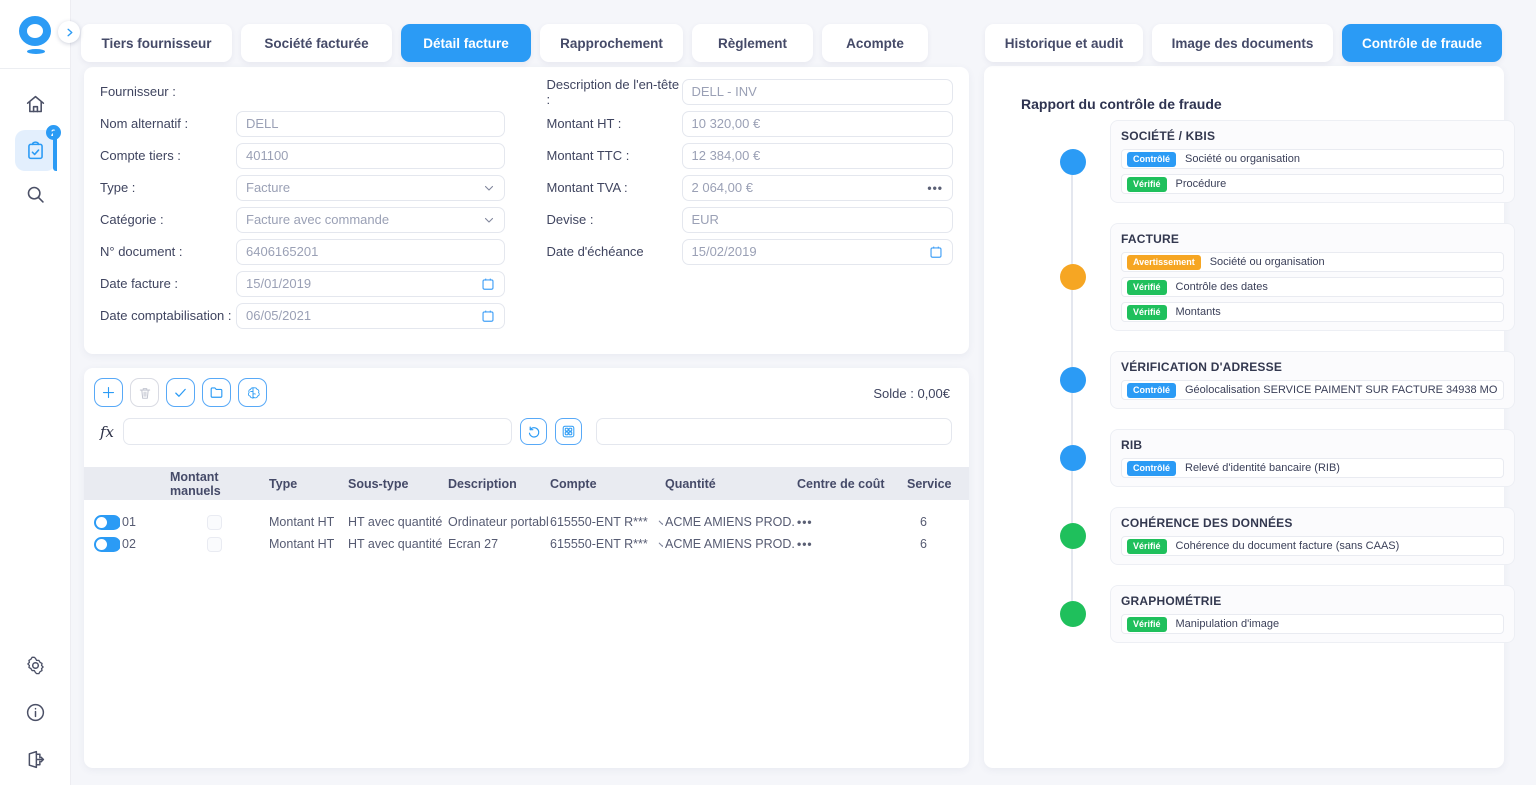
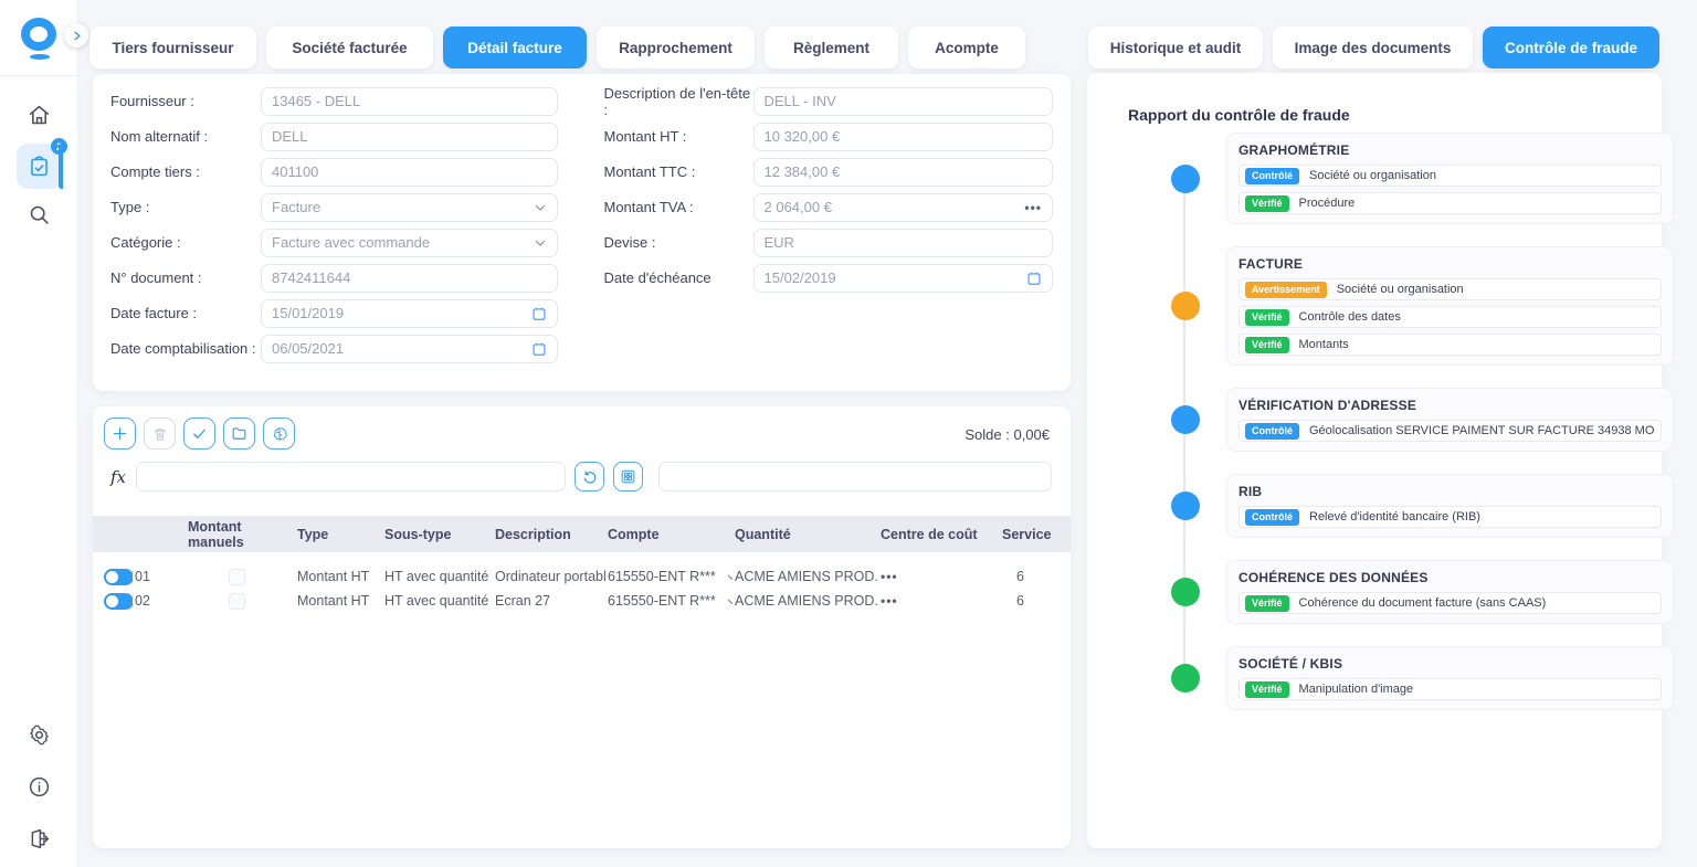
  Tiers fournisseur
  Société facturée
  Détail facture
  Rapprochement
  Règlement
  Acompte
  Historique et audit
  Image des documents
  Contrôle de fraude
  Fournisseur :
+ 13465 - DELL
  Nom alternatif :
  DELL
  Compte tiers :
  401100
  Type :
  Facture
  Catégorie :
  Facture avec commande
  N° document :
- 6406165201
+ 8742411644
  Date facture :
  15/01/2019
  Date comptabilisation :
  06/05/2021
  Description de l'en-tête :
  DELL - INV
  Montant HT :
  10 320,00 €
  Montant TTC :
  12 384,00 €
  Montant TVA :
  2 064,00 €
  •••
  Devise :
  EUR
  Date d'échéance
  15/02/2019
  Solde : 0,00€
  fx
  Montant manuels
  Type
  Sous-type
  Description
  Compte
  Quantité
  Centre de coût
  Service
  01
  Montant HT
  HT avec quantité
  Ordinateur portabl
  615550-ENT R***
  ACME AMIENS PROD.
  •••
  6
  02
  Montant HT
  HT avec quantité
  Ecran 27
  615550-ENT R***
  ACME AMIENS PROD.
  •••
  6
  Rapport du contrôle de fraude
- SOCIÉTÉ / KBIS
+ GRAPHOMÉTRIE
  Contrôlé
  Société ou organisation
  Vérifié
  Procédure
  FACTURE
  Avertissement
  Société ou organisation
  Vérifié
  Contrôle des dates
  Vérifié
  Montants
  VÉRIFICATION D'ADRESSE
  Contrôlé
  Géolocalisation SERVICE PAIMENT SUR FACTURE 34938 MO
  RIB
  Contrôlé
  Relevé d'identité bancaire (RIB)
  COHÉRENCE DES DONNÉES
  Vérifié
  Cohérence du document facture (sans CAAS)
- GRAPHOMÉTRIE
+ SOCIÉTÉ / KBIS
  Vérifié
  Manipulation d'image
